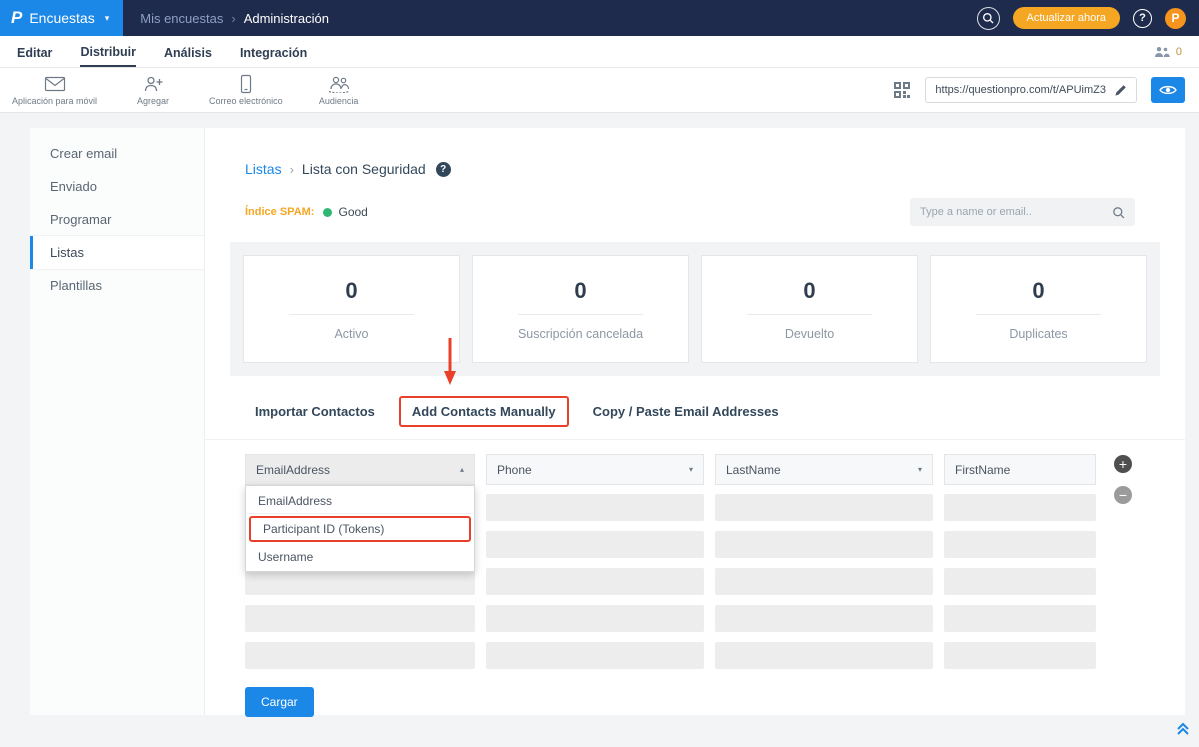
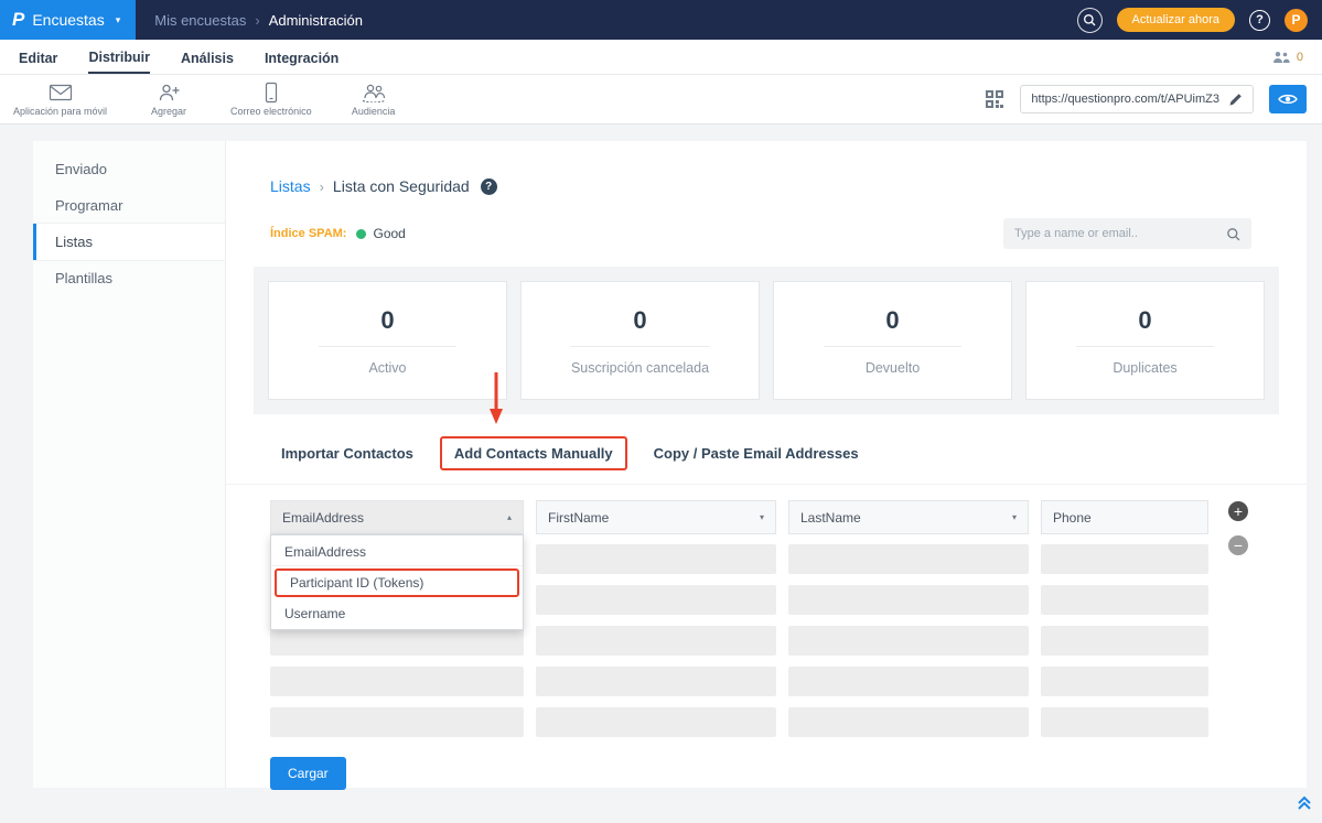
  P
  Encuestas
  ▾
  Mis encuestas
  ›
  Administración
  Actualizar ahora
  ?
  P
  Editar
  Distribuir
  Análisis
  Integración
  0
  Aplicación para móvil
  Agregar
  Correo electrónico
  Audiencia
  https://questionpro.com/t/APUimZ3
- Crear email
  Enviado
  Programar
  Listas
  Plantillas
  Listas
  ›
  Lista con Seguridad
  ?
  Índice SPAM:
  Good
  Type a name or email..
  0
  Activo
  0
  Suscripción cancelada
  0
  Devuelto
  0
  Duplicates
  Importar Contactos
  Add Contacts Manually
  Copy / Paste Email Addresses
  EmailAddress
  ▴
- Phone
+ FirstName
  ▾
  LastName
  ▾
- FirstName
+ Phone
  EmailAddress
  Participant ID (Tokens)
  Username
  +
  −
  Cargar
